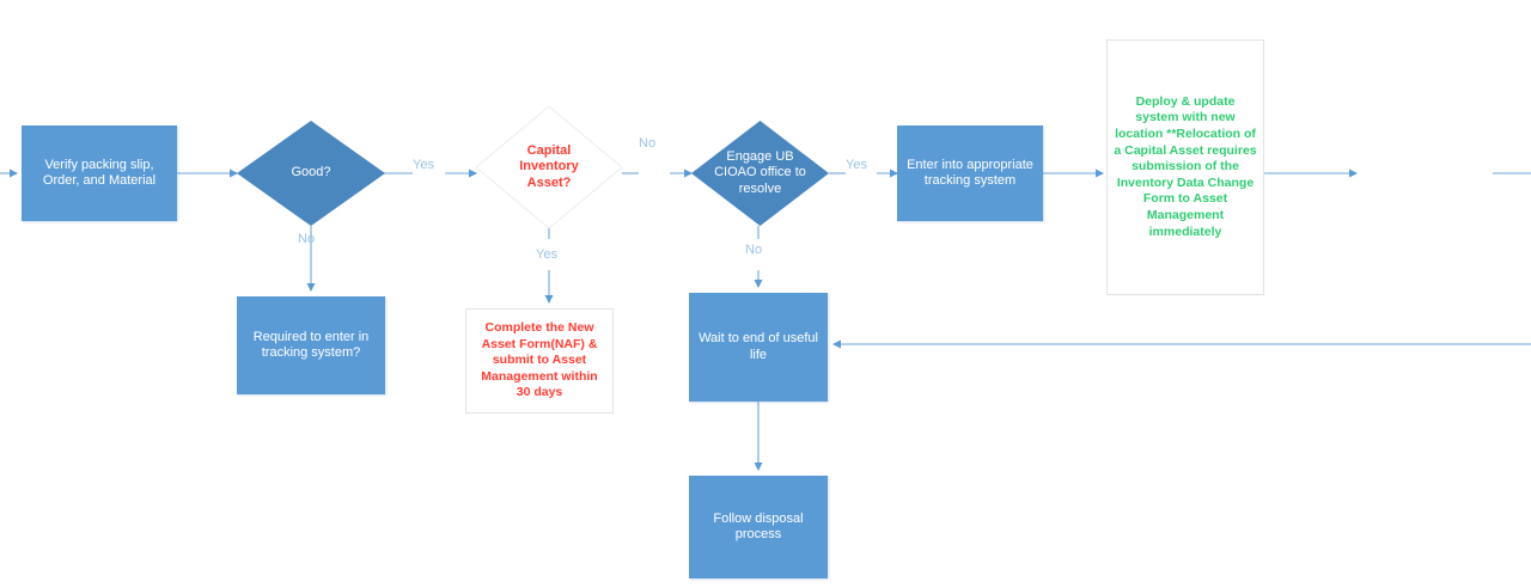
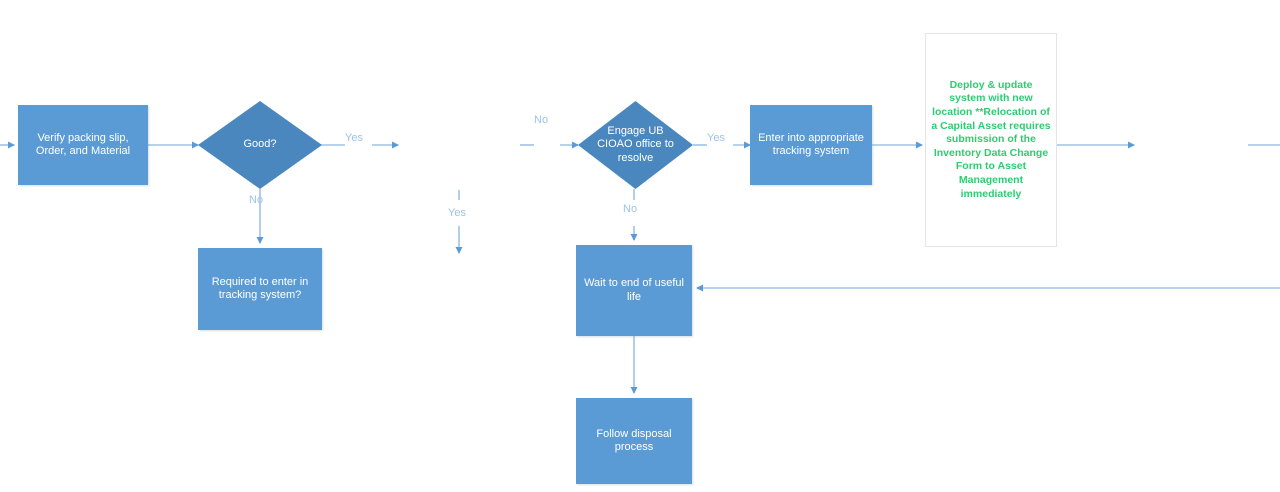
  Verify packing slip, Order, and Material
  Good?
  Required to enter in tracking system?
- Capital Inventory Asset?
- Complete the New Asset Form(NAF) & submit to Asset Management within 30 days
  Engage UB CIOAO office to resolve
  Enter into appropriate tracking system
  Wait to end of useful life
  Follow disposal process
  Deploy & update system with new location **Relocation of a Capital Asset requires submission of the Inventory Data Change Form to Asset Management immediately
  Yes
  No
  Yes
  No
  Yes
  No
